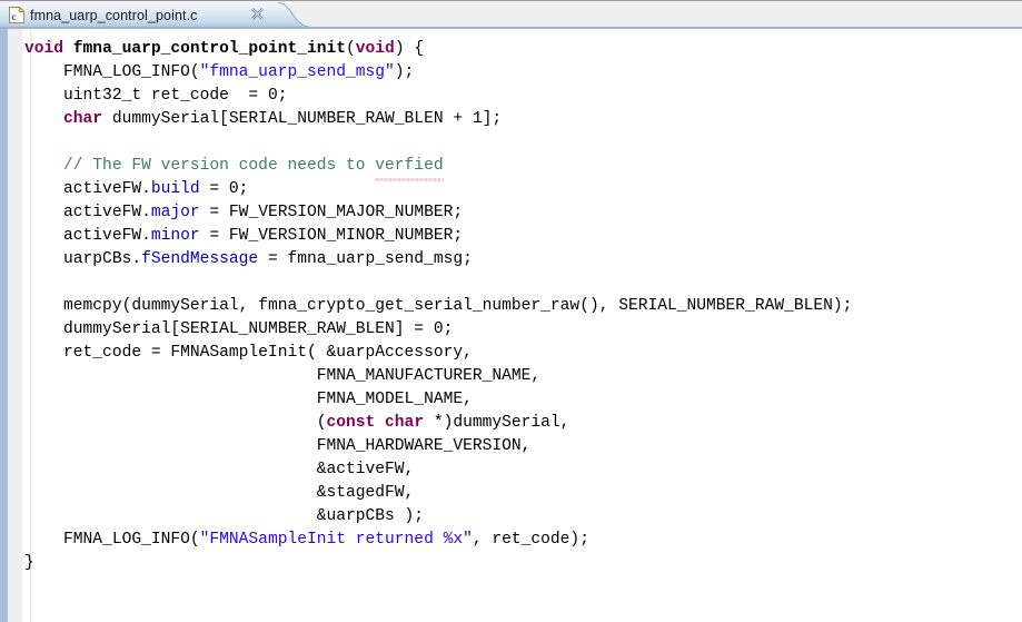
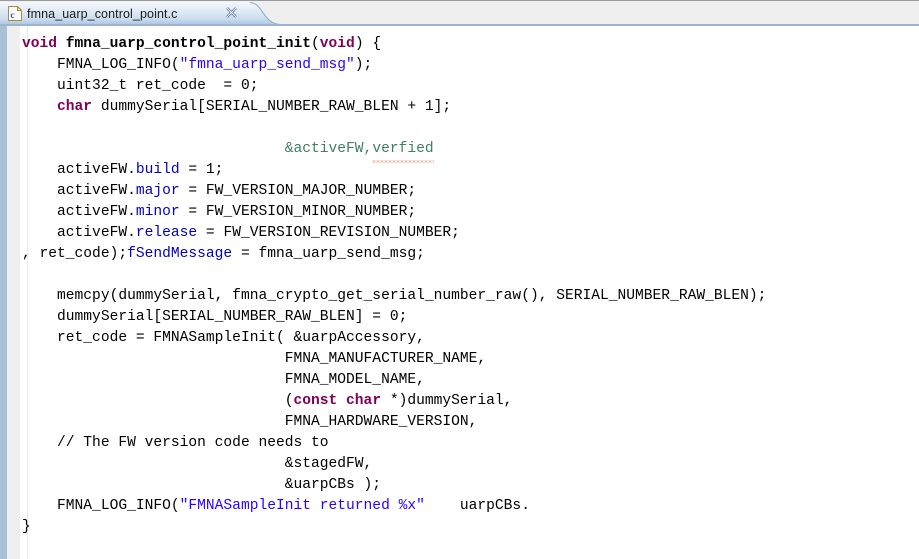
  c
  fmna_uarp_control_point.c
  void fmna_uarp_control_point_init(void) {
  FMNA_LOG_INFO("fmna_uarp_send_msg");
  uint32_t ret_code = 0;
  char dummySerial[SERIAL_NUMBER_RAW_BLEN + 1];
- // The FW version code needs to verfied
+ &activeFW,verfied
- activeFW.build = 0;
+ activeFW.build = 1;
  activeFW.major = FW_VERSION_MAJOR_NUMBER;
  activeFW.minor = FW_VERSION_MINOR_NUMBER;
+ activeFW.release = FW_VERSION_REVISION_NUMBER;
- uarpCBs.fSendMessage = fmna_uarp_send_msg;
+ , ret_code);fSendMessage = fmna_uarp_send_msg;
  memcpy(dummySerial, fmna_crypto_get_serial_number_raw(), SERIAL_NUMBER_RAW_BLEN);
  dummySerial[SERIAL_NUMBER_RAW_BLEN] = 0;
  ret_code = FMNASampleInit( &uarpAccessory,
  FMNA_MANUFACTURER_NAME,
  FMNA_MODEL_NAME,
  (const char *)dummySerial,
  FMNA_HARDWARE_VERSION,
- &activeFW,
+ // The FW version code needs to
  &stagedFW,
  &uarpCBs );
- FMNA_LOG_INFO("FMNASampleInit returned %x", ret_code);
+ FMNA_LOG_INFO("FMNASampleInit returned %x" uarpCBs.
  }
